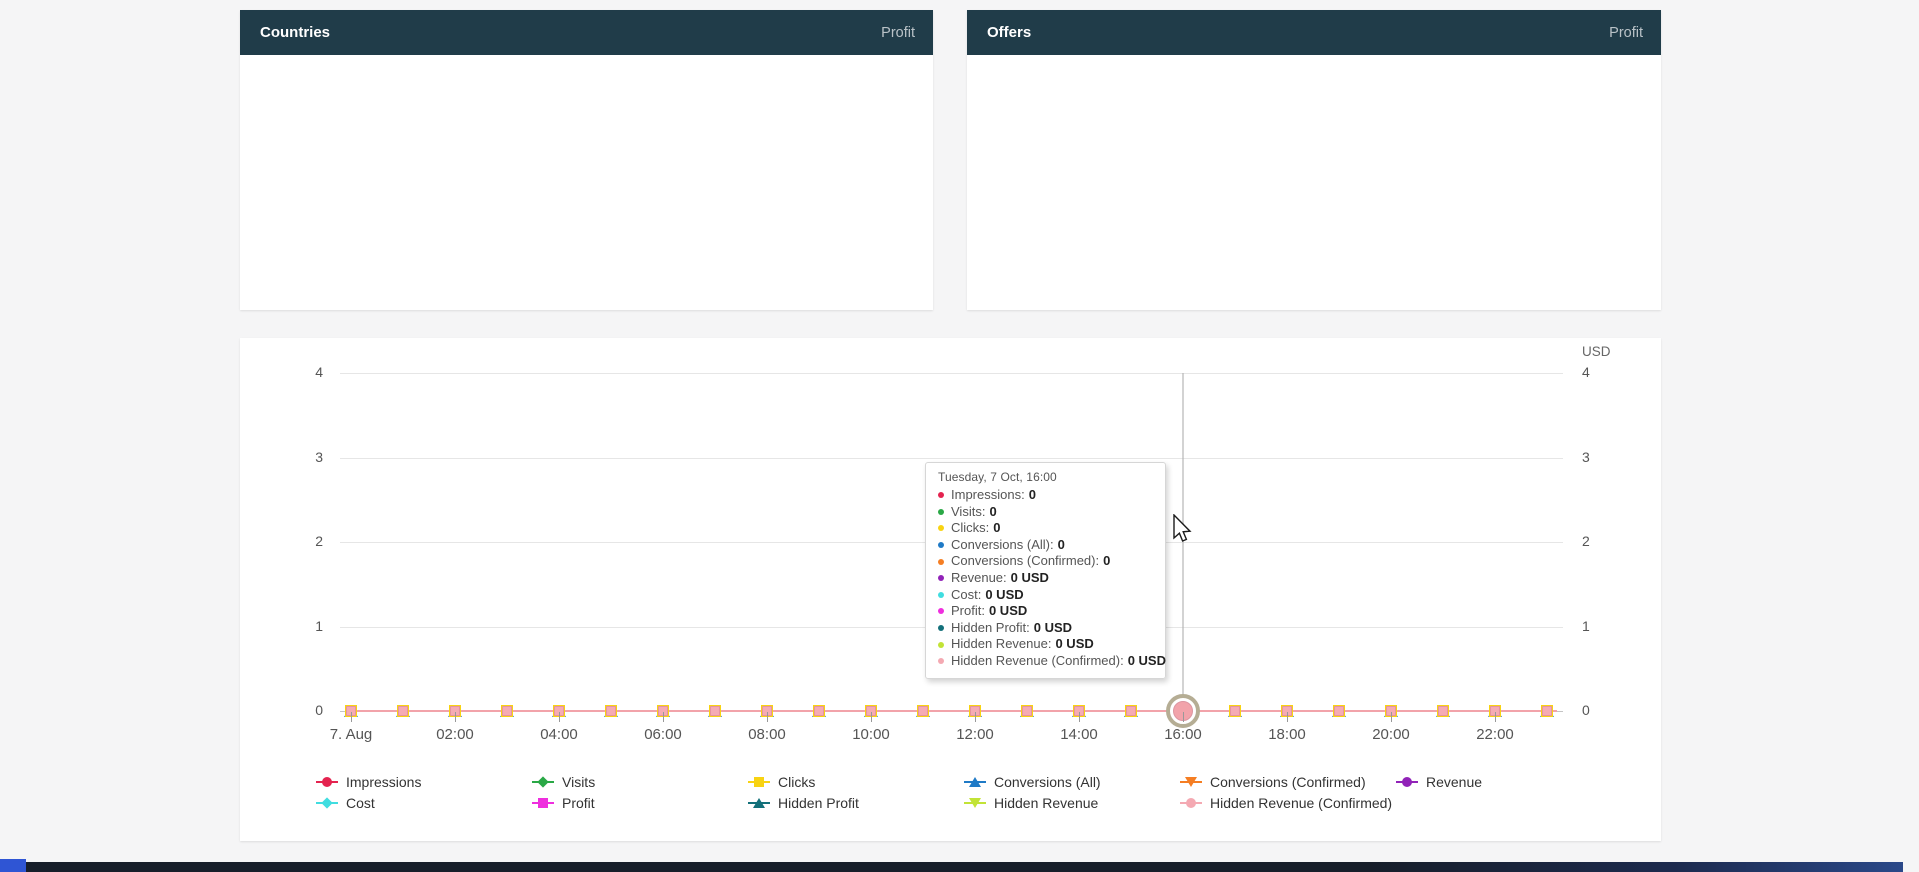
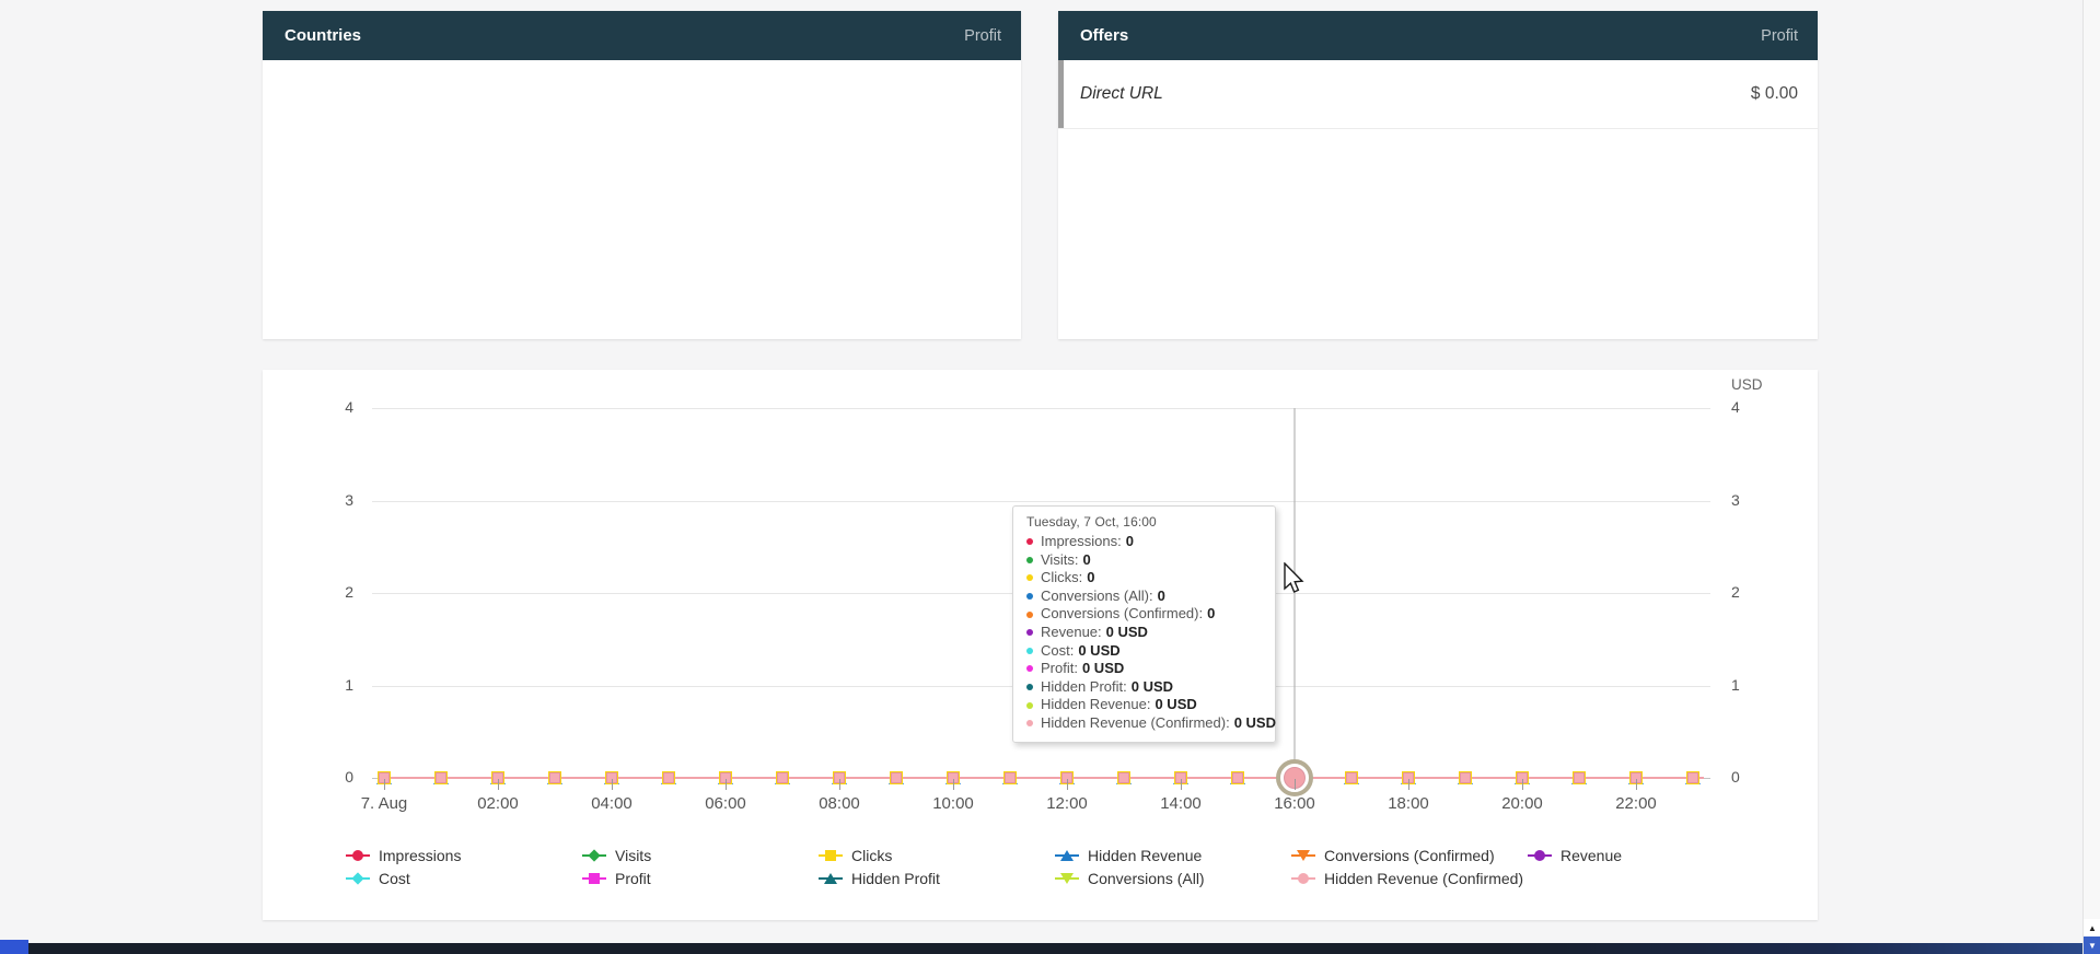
  Countries
  Profit
  Offers
  Profit
+ Direct URL
+ $ 0.00
  USD
  4
  4
  3
  3
  2
  2
  1
  1
  0
  0
  7. Aug
  02:00
  04:00
  06:00
  08:00
  10:00
  12:00
  14:00
  16:00
  18:00
  20:00
  22:00
  Tuesday, 7 Oct, 16:00
  Impressions:
  0
  Visits:
  0
  Clicks:
  0
  Conversions (All):
  0
  Conversions (Confirmed):
  0
  Revenue:
  0 USD
  Cost:
  0 USD
  Profit:
  0 USD
  Hidden Profit:
  0 USD
  Hidden Revenue:
  0 USD
  Hidden Revenue (Confirmed):
  0 USD
  Impressions
  Visits
  Clicks
- Conversions (All)
+ Hidden Revenue
  Conversions (Confirmed)
  Revenue
  Cost
  Profit
  Hidden Profit
- Hidden Revenue
+ Conversions (All)
  Hidden Revenue (Confirmed)
+ ▲
+ ▼
